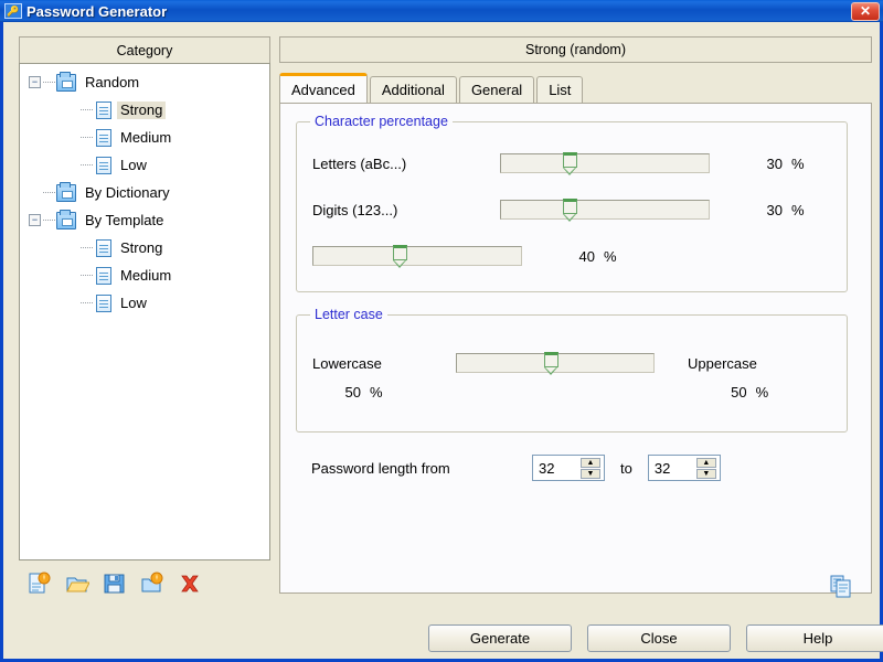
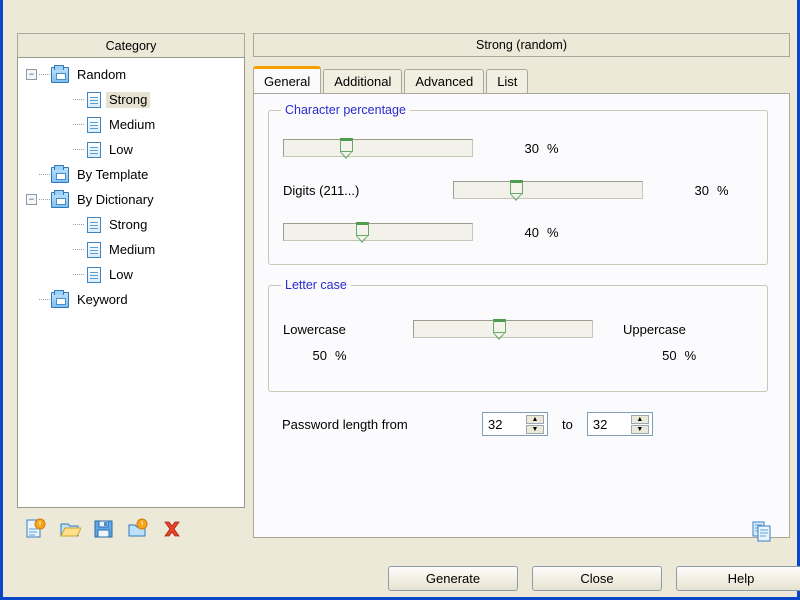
- 🔑
- Password Generator
- ✕
  Category
  −
  Random
  Strong
  Medium
  Low
- By Dictionary
+ By Template
  −
- By Template
+ By Dictionary
  Strong
  Medium
  Low
+ Keyword
  Strong (random)
- Advanced
+ General
  Additional
- General
+ Advanced
  List
  Character percentage
- Letters (aBc...)
  30
  %
- Digits (123...)
+ Digits (211...)
  30
  %
  40
  %
  Letter case
  Lowercase
  Uppercase
  50
  %
  50
  %
  Password length from
  32
  to
  32
  Generate
  Close
  Help
